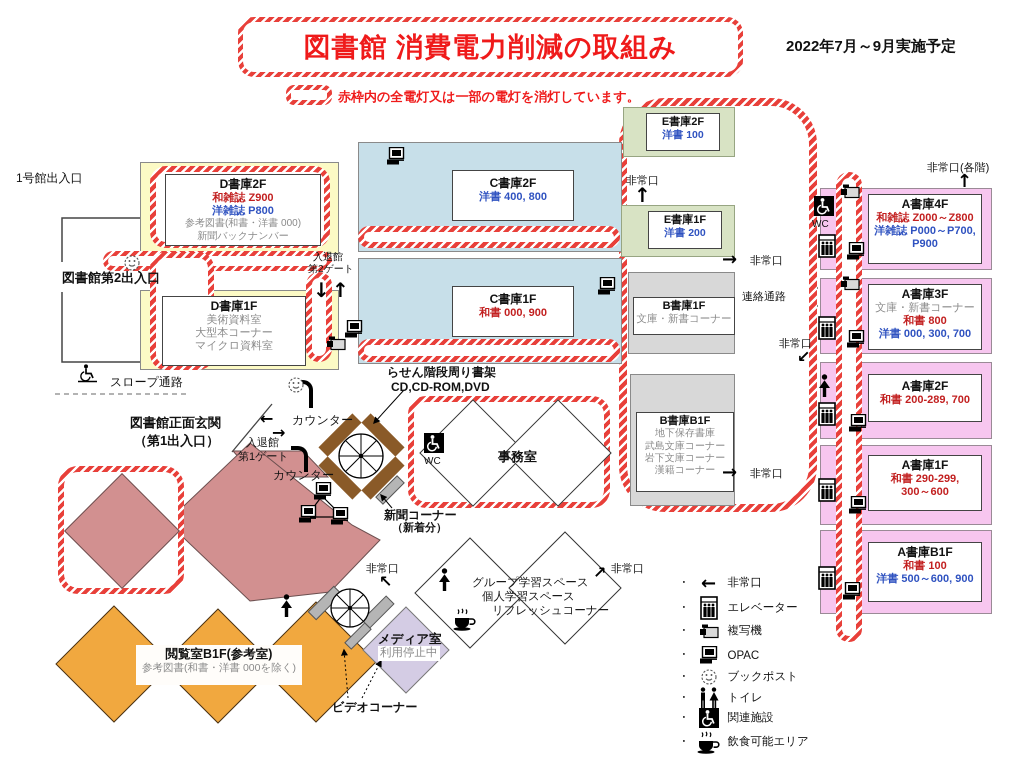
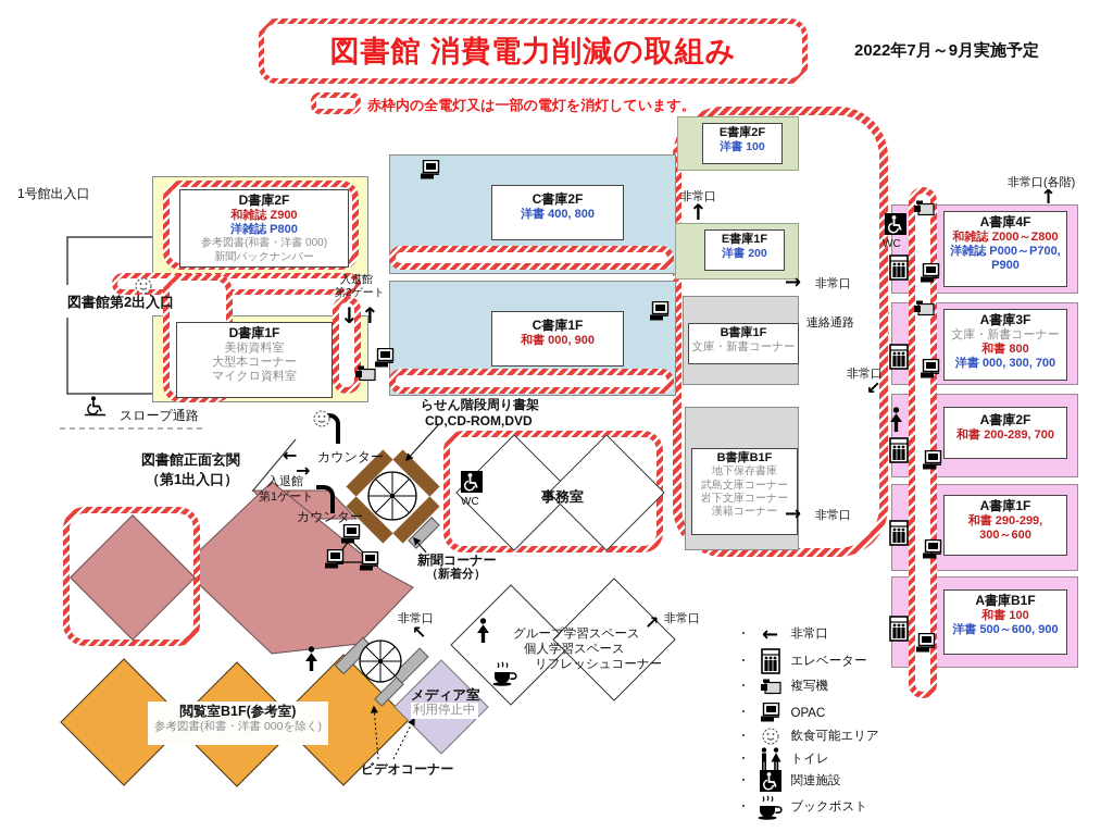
  図書館 消費電力削減の取組み
  2022年7月～9月実施予定
  赤枠内の全電灯又は一部の電灯を消灯しています。
  D書庫2F
  和雑誌 Z900
  洋雑誌 P800
  参考図書(和書・洋書 000)
  新聞バックナンバー
  D書庫1F
  美術資料室
  大型本コーナー
  マイクロ資料室
  C書庫2F
  洋書 400, 800
  C書庫1F
  和書 000, 900
  E書庫2F
  洋書 100
  E書庫1F
  洋書 200
  B書庫1F
  文庫・新書コーナー
  B書庫B1F
  地下保存書庫
  武島文庫コーナー
  岩下文庫コーナー
  漢籍コーナー
  A書庫4F
  和雑誌 Z000～Z800
  洋雑誌 P000～P700,
  P900
  A書庫3F
  文庫・新書コーナー
  和書 800
  洋書 000, 300, 700
  A書庫2F
  和書 200-289, 700
  A書庫1F
  和書 290-299,
  300～600
  A書庫B1F
  和書 100
  洋書 500～600, 900
  閲覧室B1F(参考室)
  参考図書(和書・洋書 000を除く)
  1号館出入口
  図書館第2出入口
  スロープ通路
  図書館正面玄関
  （第1出入口）
  入退館
  第1ゲート
  入退館
  第2ゲート
  カウンター
  カウンター
  連絡通路
  らせん階段周り書架
  CD,CD-ROM,DVD
  事務室
  新聞コーナー
  （新着分）
  ビデオコーナー
  メディア室
  利用停止中
  グループ学習スペース
  個人学習スペース
  リフレッシュコーナー
  WC
  WC
  非常口
  ↑
  非常口
  →
  非常口
  ↙
  非常口
  →
  非常口(各階)
  ↑
  非常口
  ↖
  非常口
  ↗
  ↓
  ↑
  ←
  →
  ・
  ←
  非常口
  ・
  エレベーター
  ・
  複写機
  ・
  OPAC
  ・
- ブックポスト
+ 飲食可能エリア
  ・
  トイレ
  ・
  関連施設
  ・
- 飲食可能エリア
+ ブックポスト
